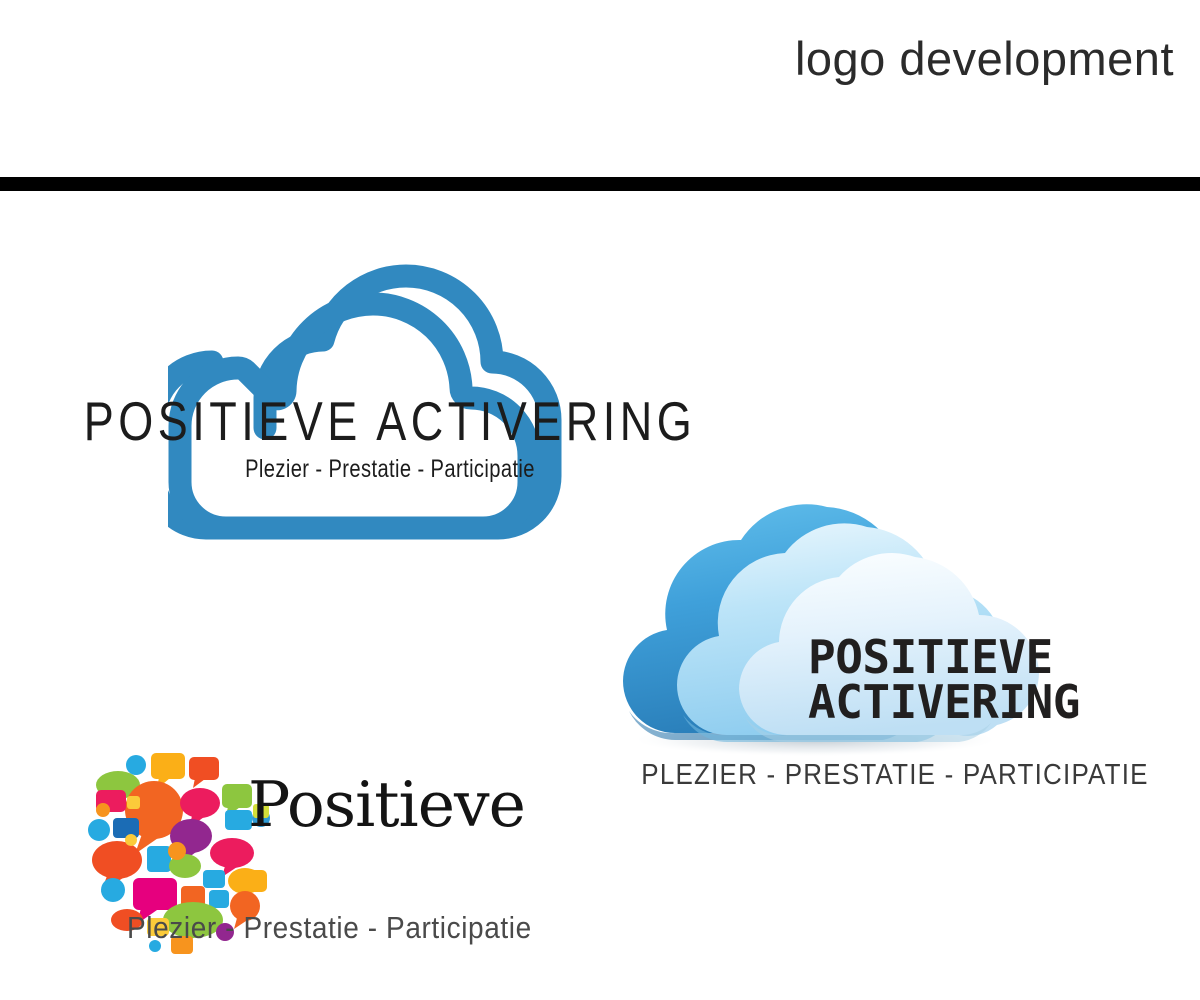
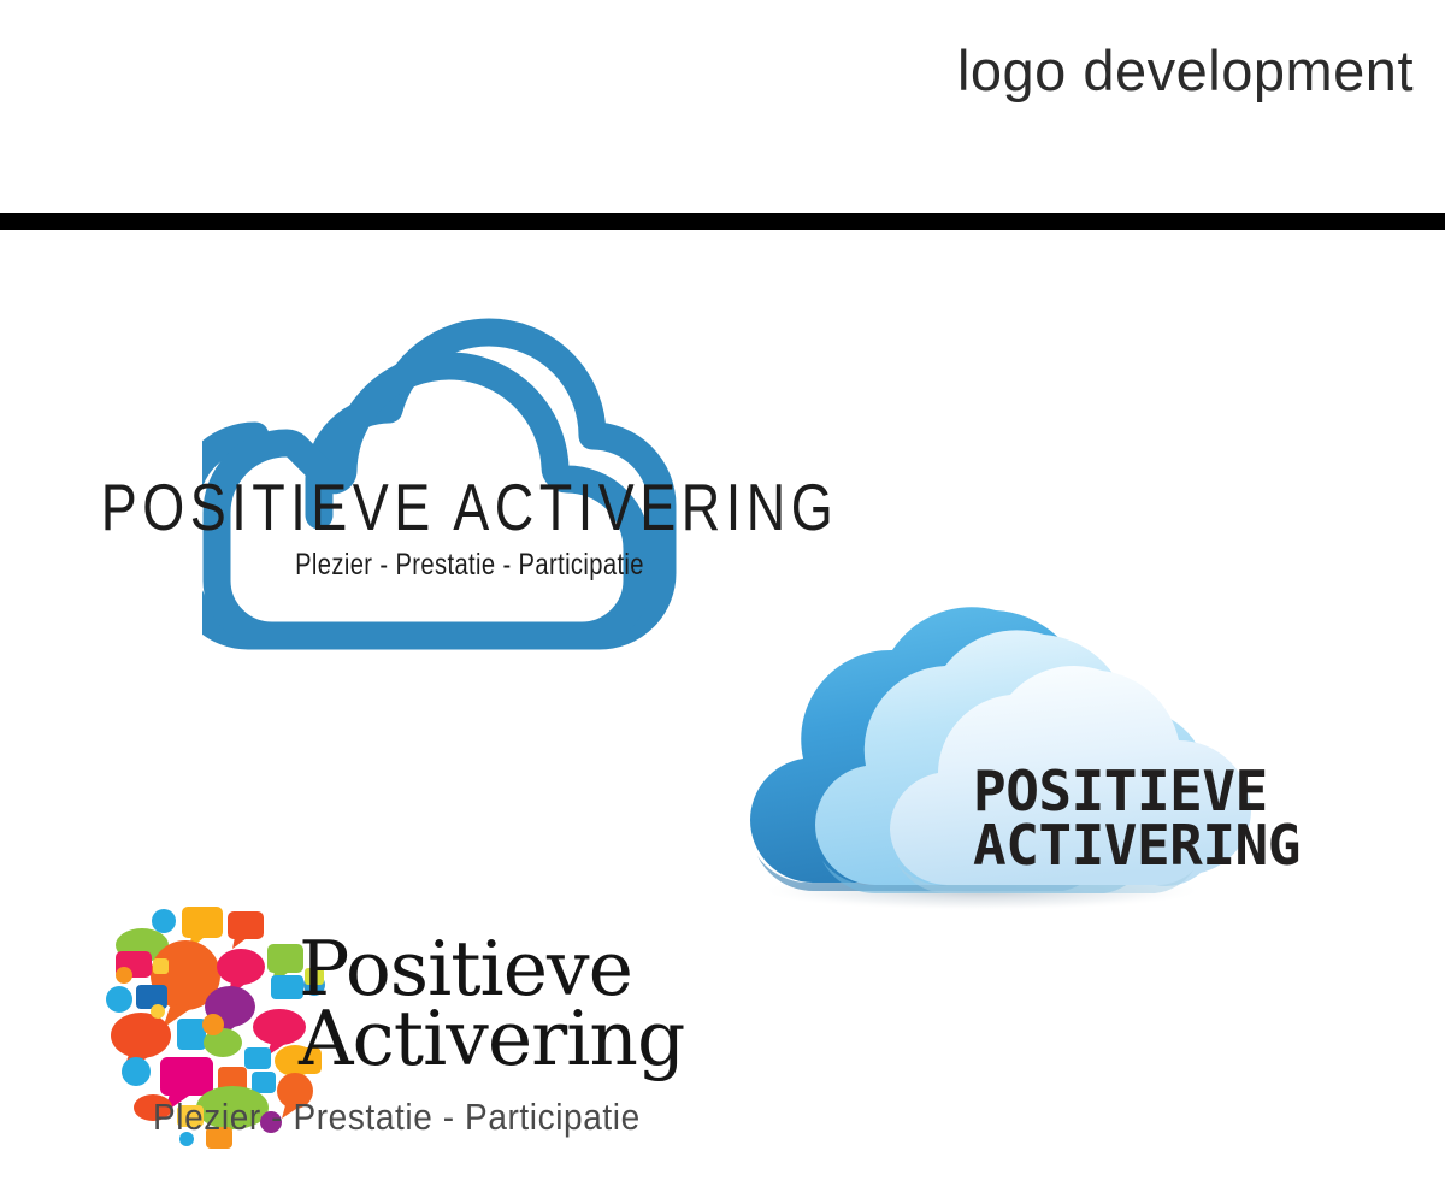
  logo development
  POSITIEVE ACTIVERING
  Plezier - Prestatie - Participatie
  POSITIEVE
  ACTIVERING
- PLEZIER - PRESTATIE - PARTICIPATIE
  Positieve
+ Activering
  Plezier - Prestatie - Participatie
